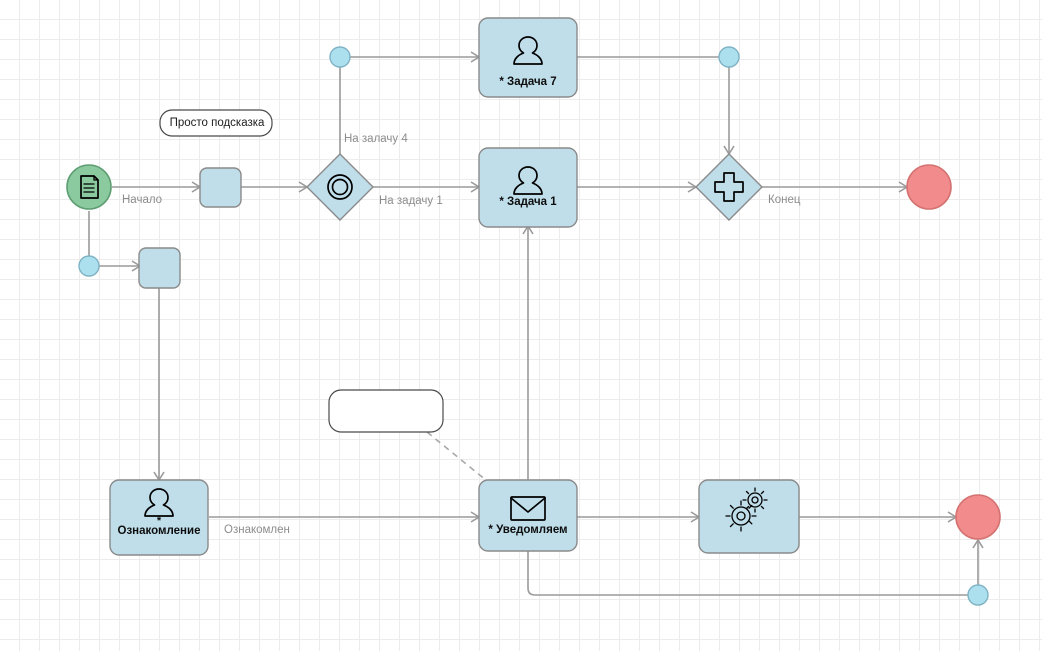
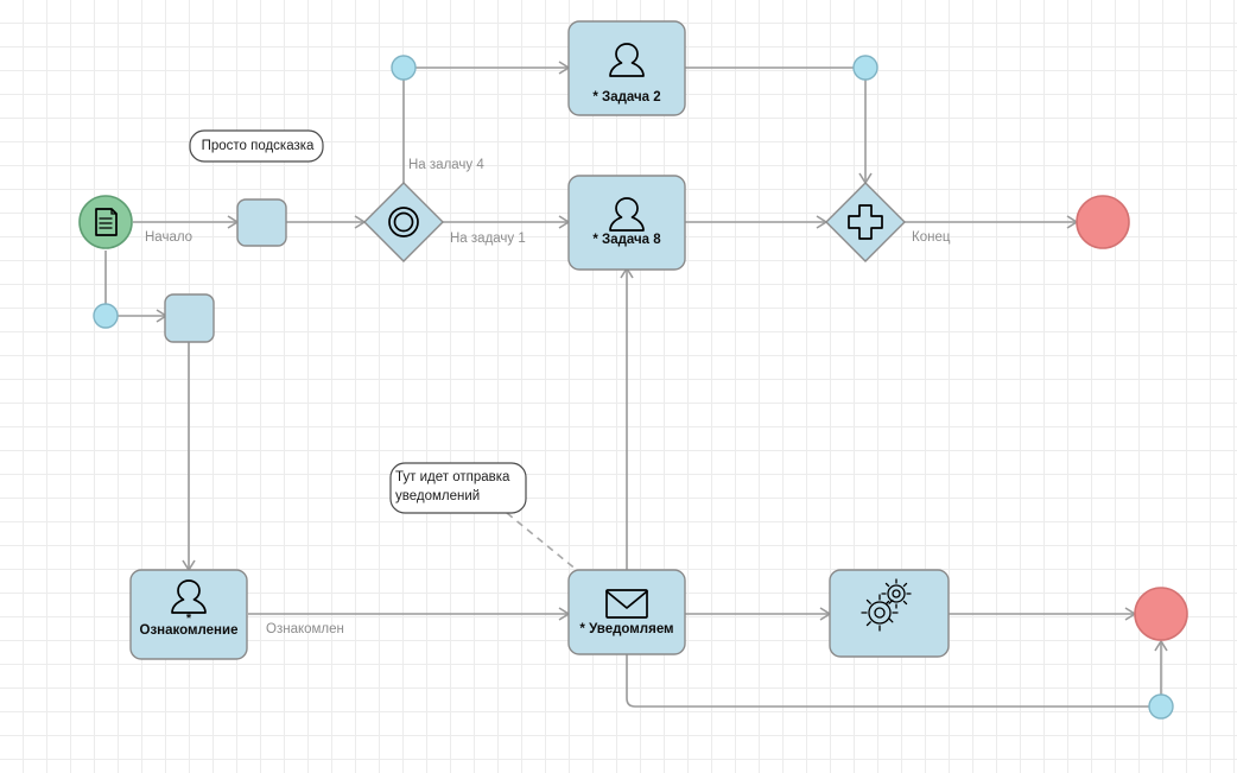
- * Задача 7
+ * Задача 2
- * Задача 1
+ * Задача 8
  *
  Ознакомление
  * Уведомляем
  Начало
  На залачу 4
  На задачу 1
  Конец
  Ознакомлен
  Просто подсказка
+ Тут идет отправка уведомлений
